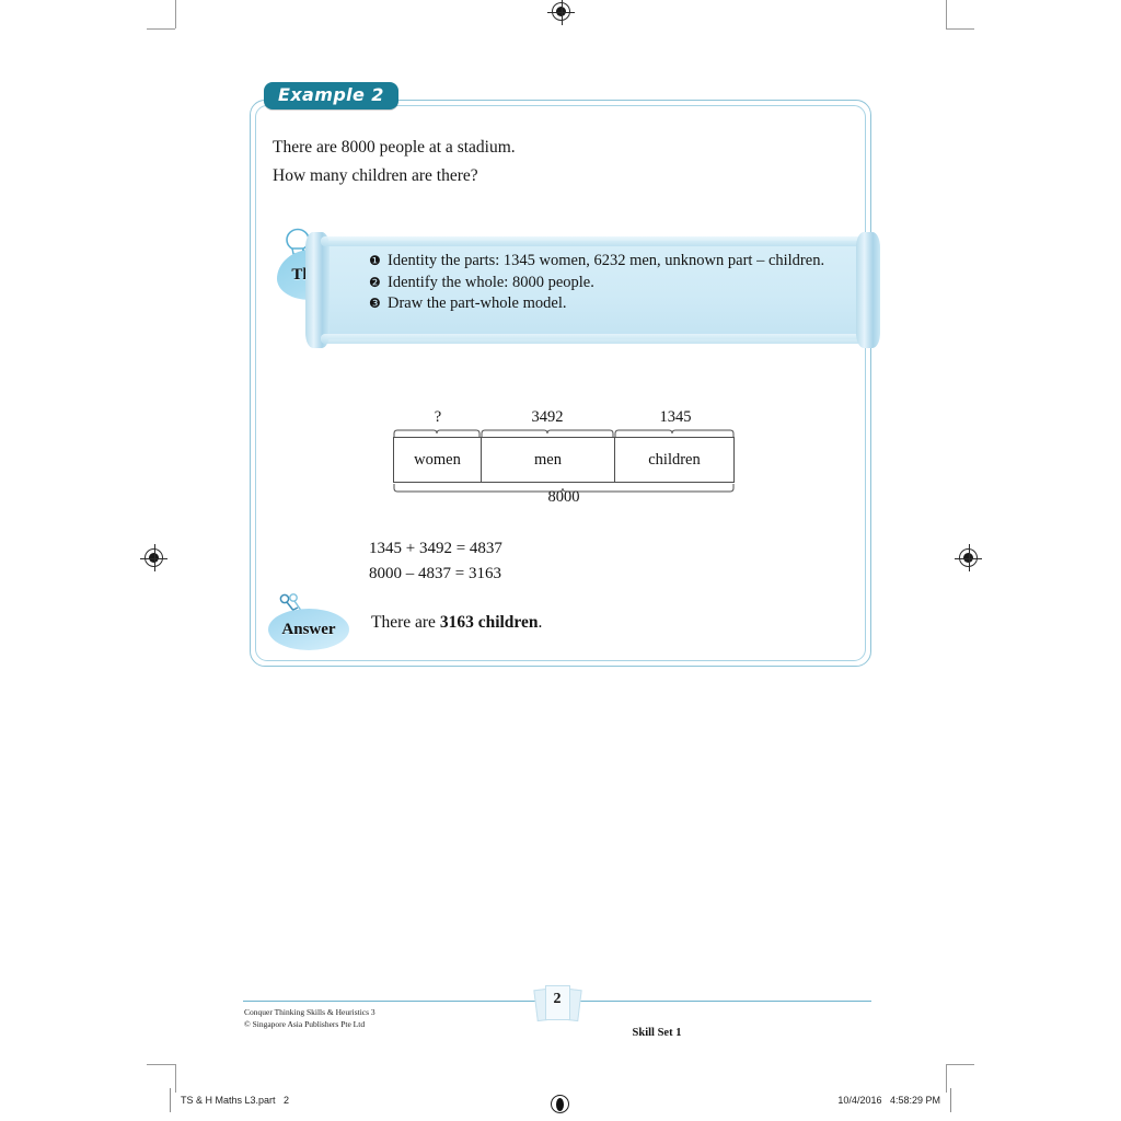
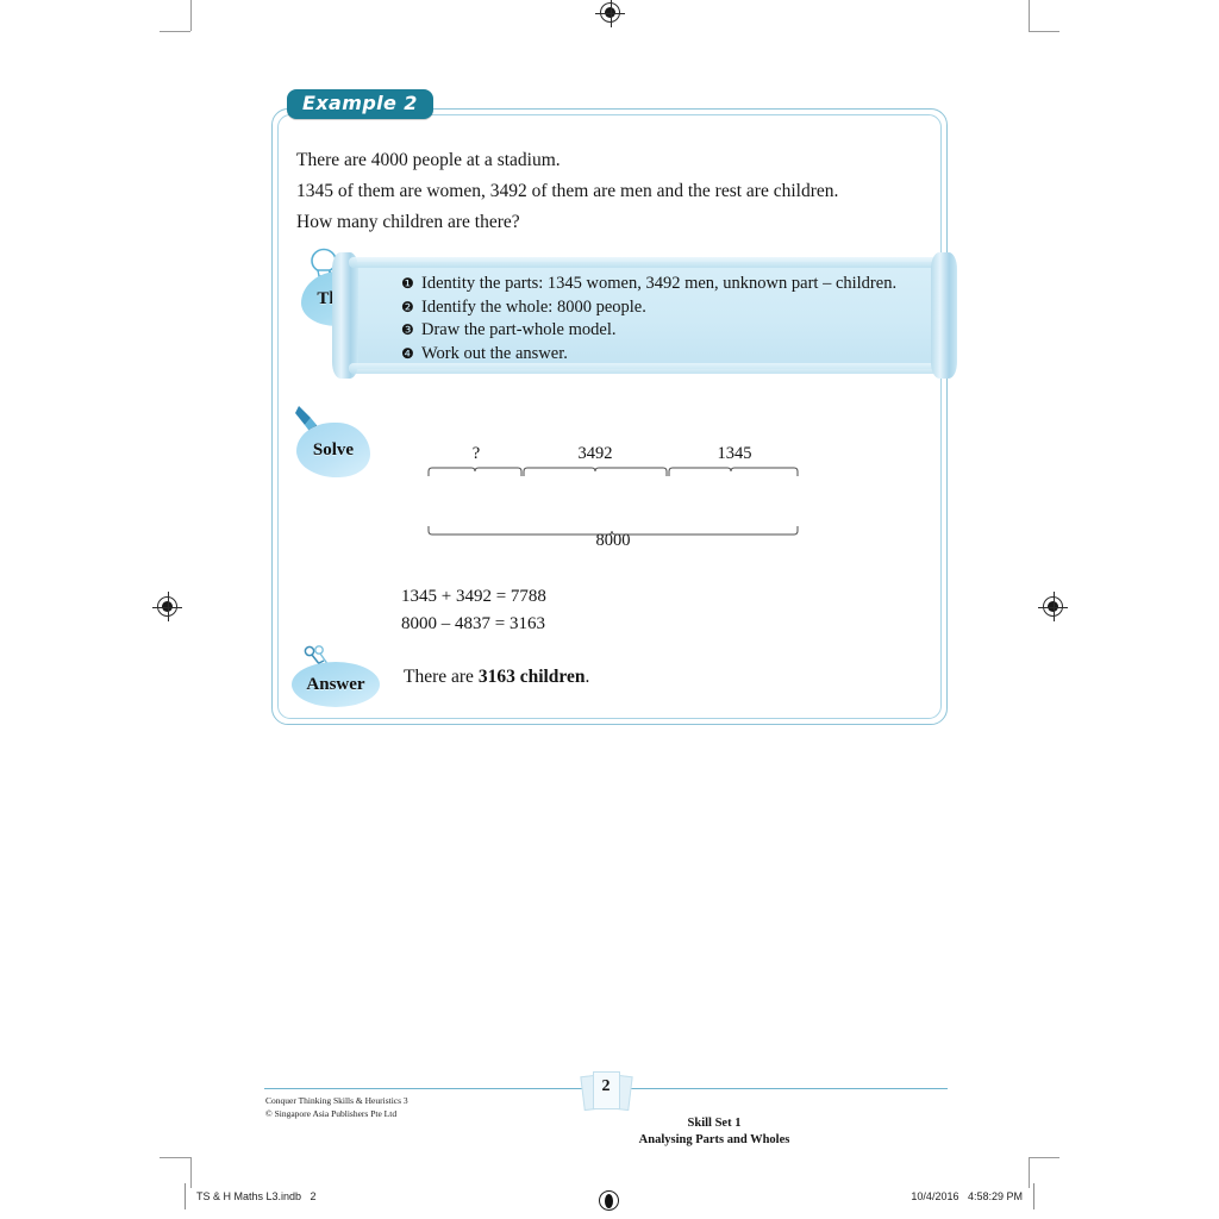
  Example 2
- There are 8000 people at a stadium.
+ There are 4000 people at a stadium.
+ 1345 of them are women, 3492 of them are men and the rest are children.
  How many children are there?
  ❶
- Identity the parts: 1345 women, 6232 men, unknown part – children.
+ Identity the parts: 1345 women, 3492 men, unknown part – children.
  ❷
  Identify the whole: 8000 people.
  ❸
  Draw the part-whole model.
+ ❹
+ Work out the answer.
+ Solve
  ?
  3492
  1345
- women
- men
- children
  8000
- 1345 + 3492 = 4837
+ 1345 + 3492 = 7788
  8000 – 4837 = 3163
  Answer
  There are 3163 children.
  Conquer Thinking Skills & Heuristics 3
  © Singapore Asia Publishers Pte Ltd
  2
  Skill Set 1
+ Analysing Parts and Wholes
- TS & H Maths L3.part 2
+ TS & H Maths L3.indb 2
  10/4/2016 4:58:29 PM
